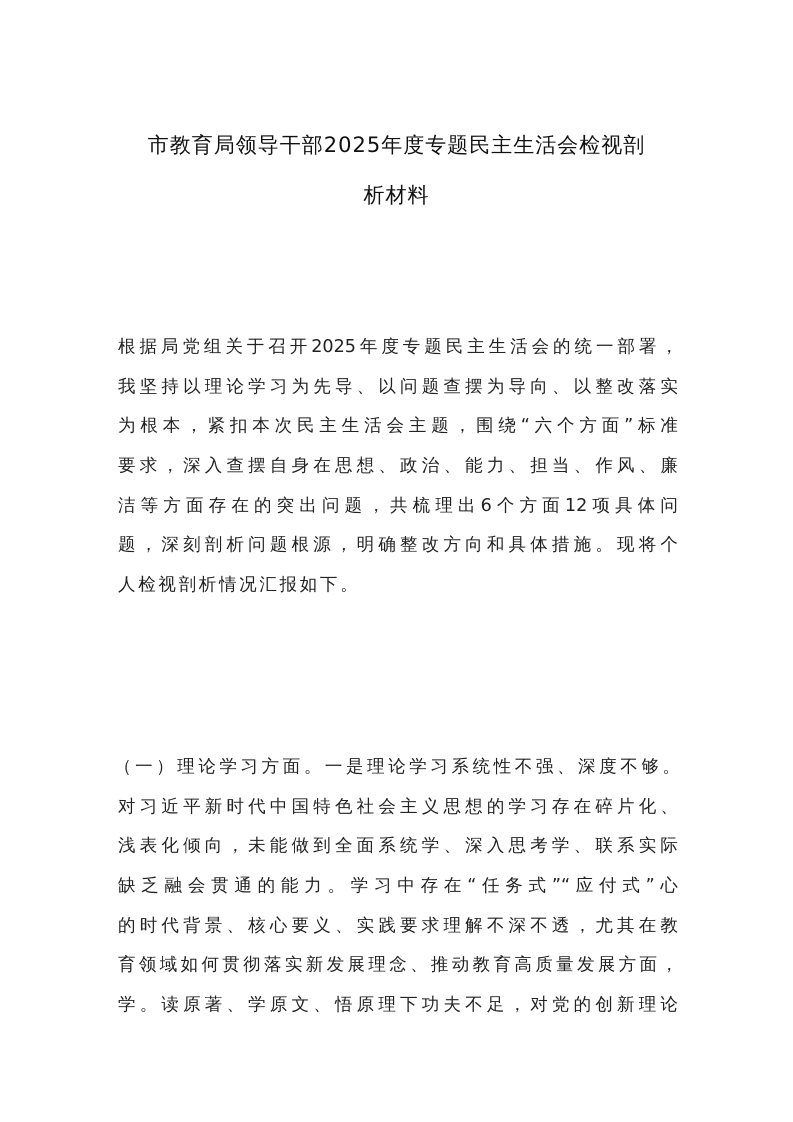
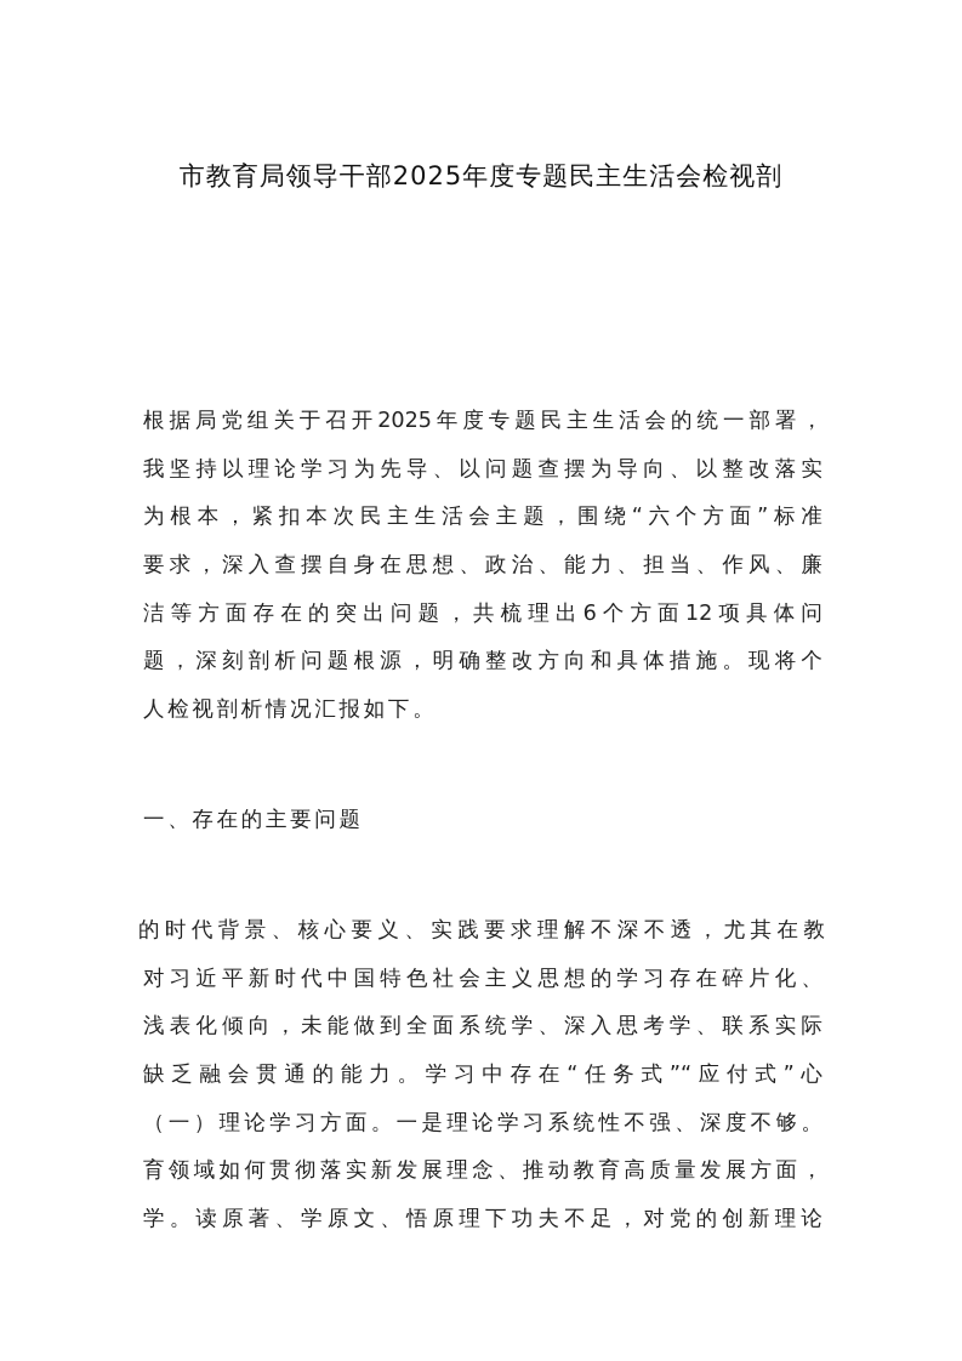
  市教育局领导干部2025年度专题民主生活会检视剖
- 析材料
  根据局党组关于召开2025年度专题民主生活会的统一部署，
  我坚持以理论学习为先导、以问题查摆为导向、以整改落实
  为根本，紧扣本次民主生活会主题，围绕“六个方面”标准
  要求，深入查摆自身在思想、政治、能力、担当、作风、廉
  洁等方面存在的突出问题，共梳理出6个方面12项具体问
  题，深刻剖析问题根源，明确整改方向和具体措施。现将个
  人检视剖析情况汇报如下。
+ 一、存在的主要问题
- （一）理论学习方面。一是理论学习系统性不强、深度不够。
+ 的时代背景、核心要义、实践要求理解不深不透，尤其在教
  对习近平新时代中国特色社会主义思想的学习存在碎片化、
  浅表化倾向，未能做到全面系统学、深入思考学、联系实际
  缺乏融会贯通的能力。学习中存在“任务式”“应付式”心
- 的时代背景、核心要义、实践要求理解不深不透，尤其在教
+ （一）理论学习方面。一是理论学习系统性不强、深度不够。
  育领域如何贯彻落实新发展理念、推动教育高质量发展方面，
  学。读原著、学原文、悟原理下功夫不足，对党的创新理论
